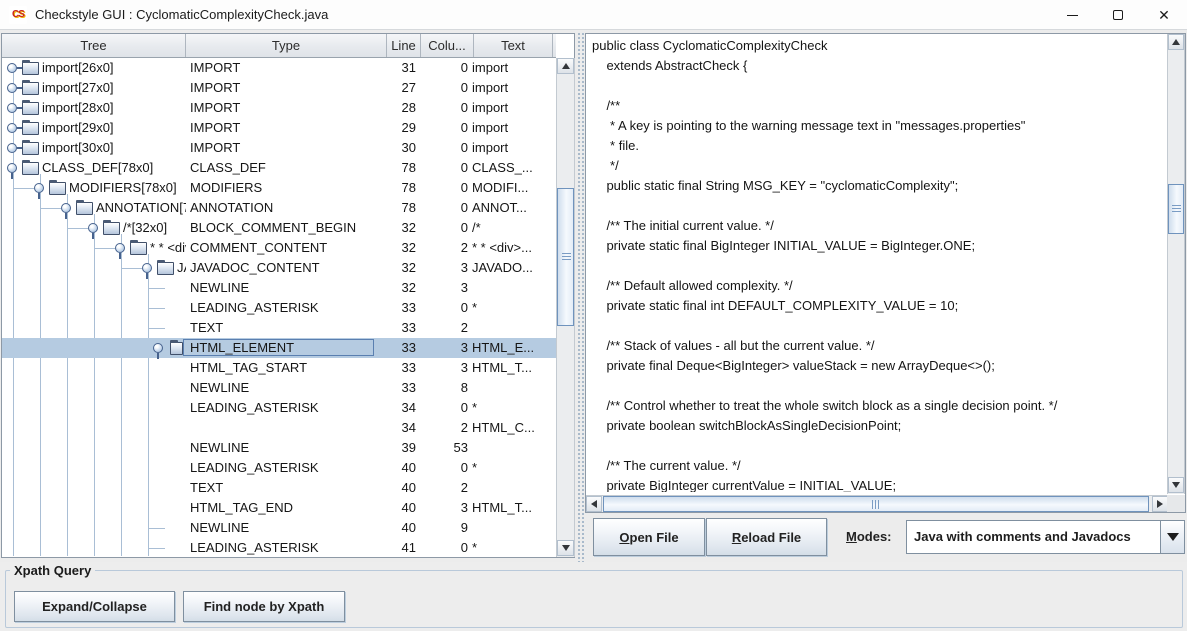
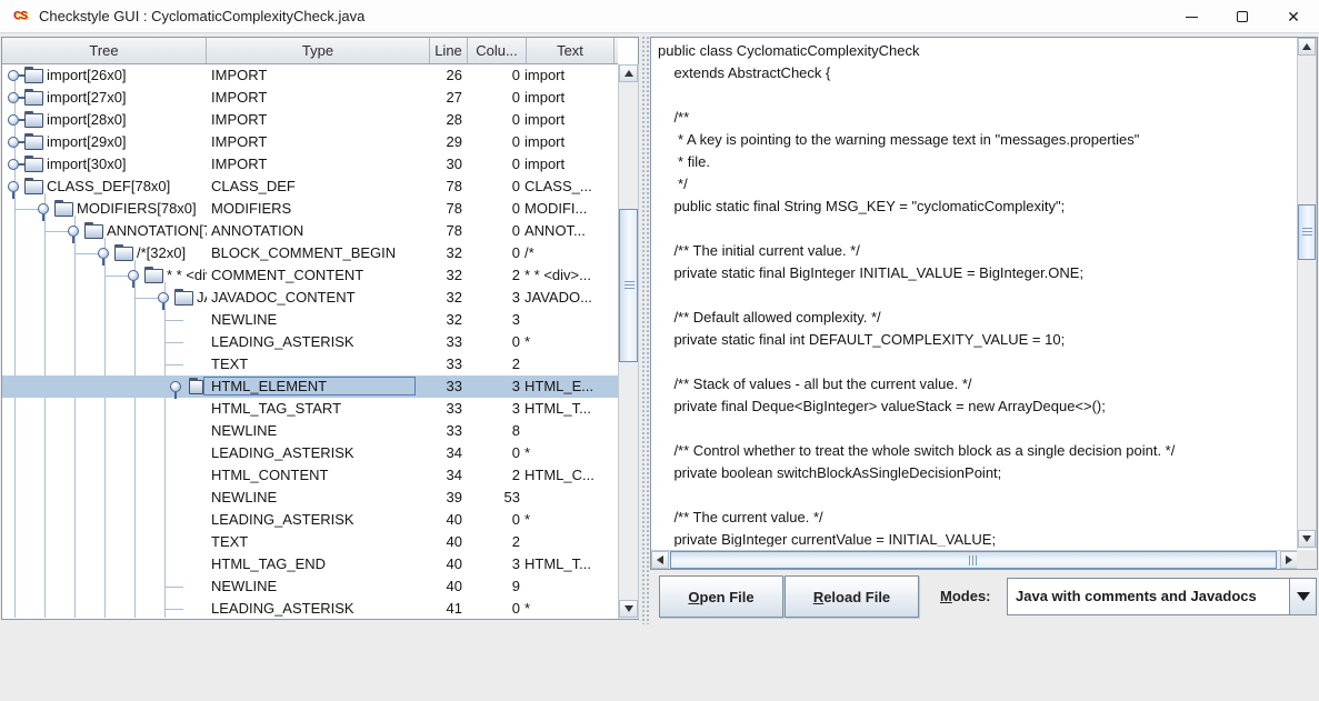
  CS
  Checkstyle GUI : CyclomaticComplexityCheck.java
  ✕
  Tree
  Type
  Line
  Colu...
  Text
  import[26x0]
  IMPORT
- 31
+ 26
  0
  import
  import[27x0]
  IMPORT
  27
  0
  import
  import[28x0]
  IMPORT
  28
  0
  import
  import[29x0]
  IMPORT
  29
  0
  import
  import[30x0]
  IMPORT
  30
  0
  import
  CLASS_DEF[78x0]
  CLASS_DEF
  78
  0
  CLASS_...
  MODIFIERS[78x0]
  MODIFIERS
  78
  0
  MODIFI...
  ANNOTATION
  78
  0
  ANNOT...
  /*[32x0]
  BLOCK_COMMENT_BEGIN
  32
  0
  /*
  COMMENT_CONTENT
  32
  2
  * * <div>...
  JAVADOC_CONTENT
  32
  3
  JAVADO...
  NEWLINE
  32
  3
  LEADING_ASTERISK
  33
  0
  *
  TEXT
  33
  2
  HTML_ELEMENT
  33
  3
  HTML_E...
  HTML_TAG_START
  33
  3
  HTML_T...
  NEWLINE
  33
  8
  LEADING_ASTERISK
  34
  0
  *
+ HTML_CONTENT
  34
  2
  HTML_C...
  NEWLINE
  39
  53
  LEADING_ASTERISK
  40
  0
  *
  TEXT
  40
  2
  HTML_TAG_END
  40
  3
  HTML_T...
  NEWLINE
  40
  9
  LEADING_ASTERISK
  41
  0
  *
  public class CyclomaticComplexityCheck
  extends AbstractCheck {
  /**
  * A key is pointing to the warning message text in "messages.properties"
  * file.
  */
  public static final String MSG_KEY = "cyclomaticComplexity";
  /** The initial current value. */
  private static final BigInteger INITIAL_VALUE = BigInteger.ONE;
  /** Default allowed complexity. */
  private static final int DEFAULT_COMPLEXITY_VALUE = 10;
  /** Stack of values - all but the current value. */
  private final Deque<BigInteger> valueStack = new ArrayDeque<>();
  /** Control whether to treat the whole switch block as a single decision point. */
  private boolean switchBlockAsSingleDecisionPoint;
  /** The current value. */
  private BigInteger currentValue = INITIAL_VALUE;
  Open File
  Reload File
  Modes:
  Java with comments and Javadocs
- Xpath Query
- Expand/Collapse
- Find node by Xpath
